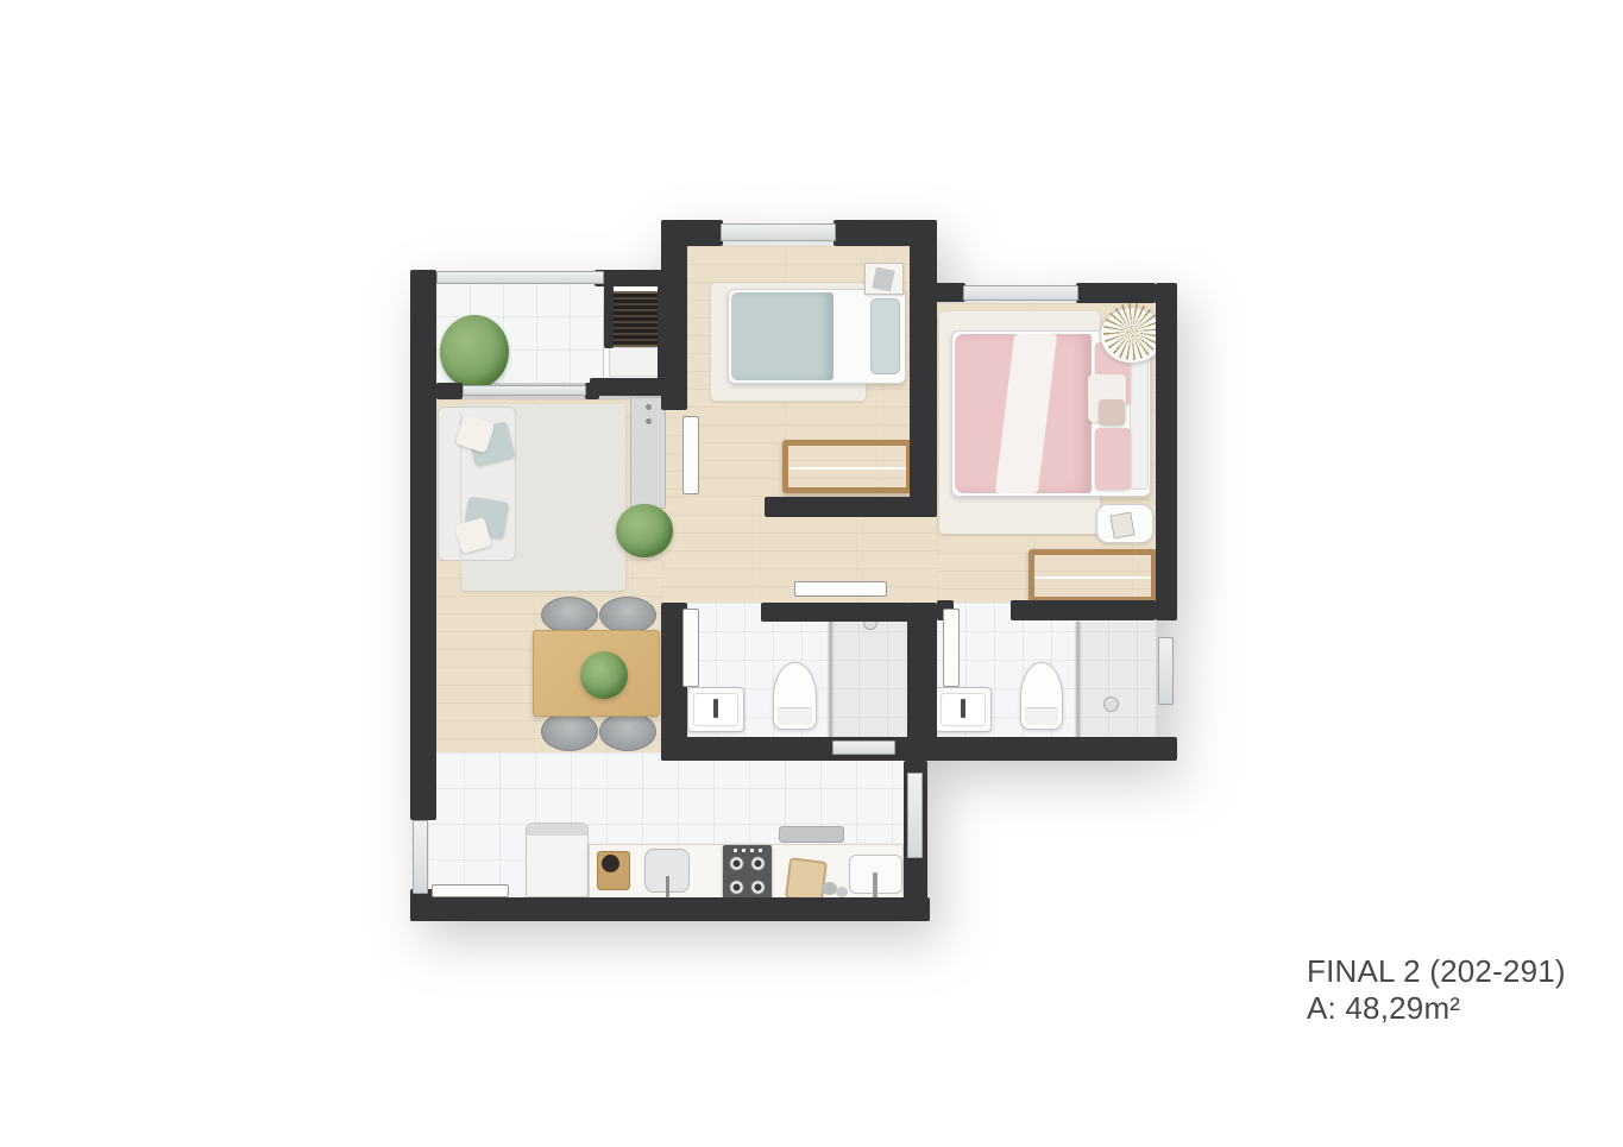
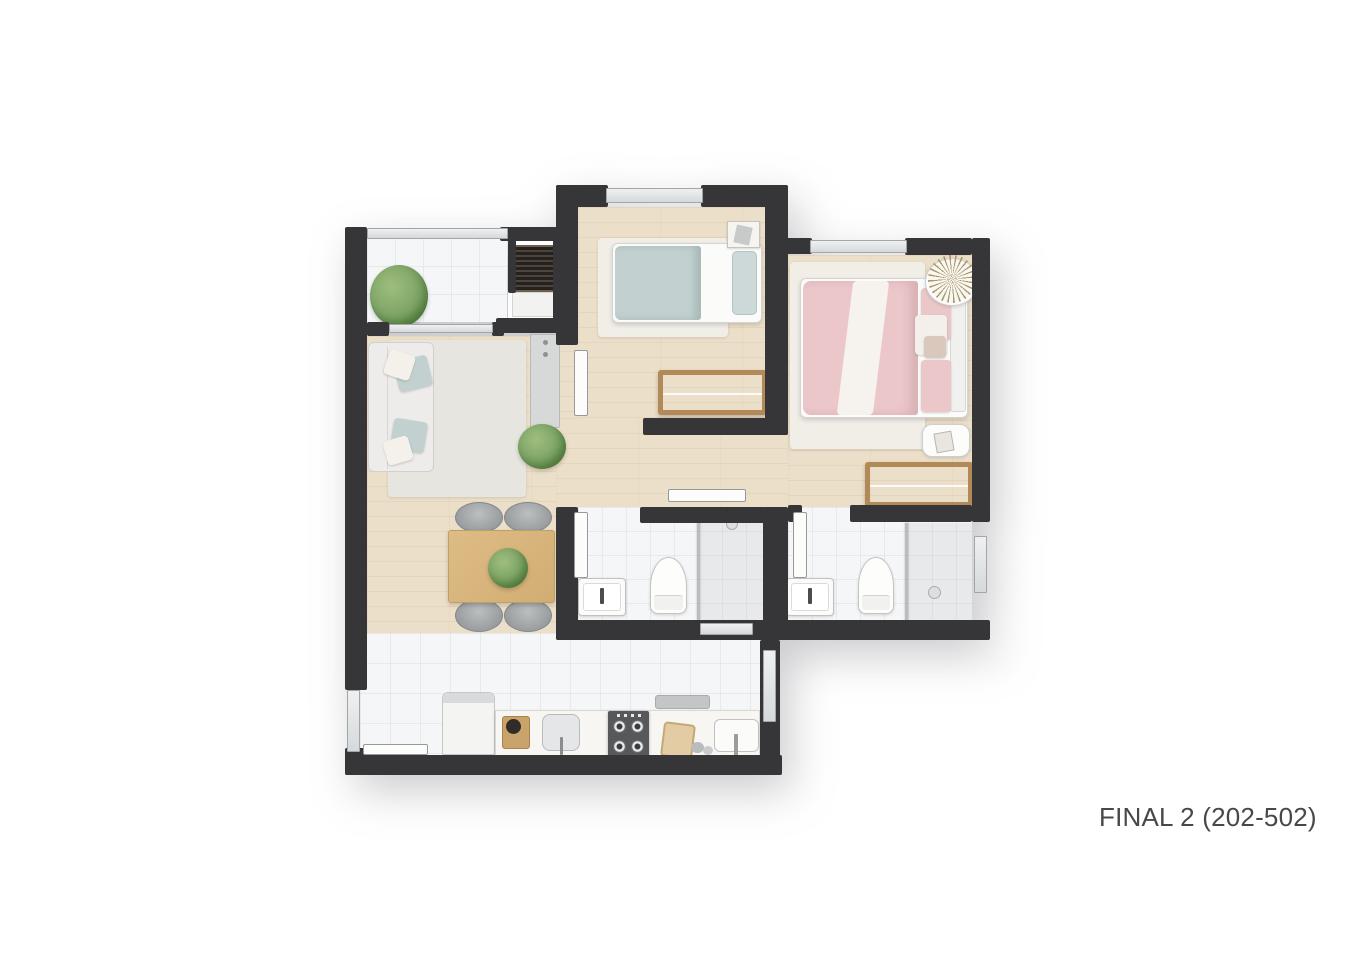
- FINAL 2 (202-291)
+ FINAL 2 (202-502)
- A: 48,29m²
